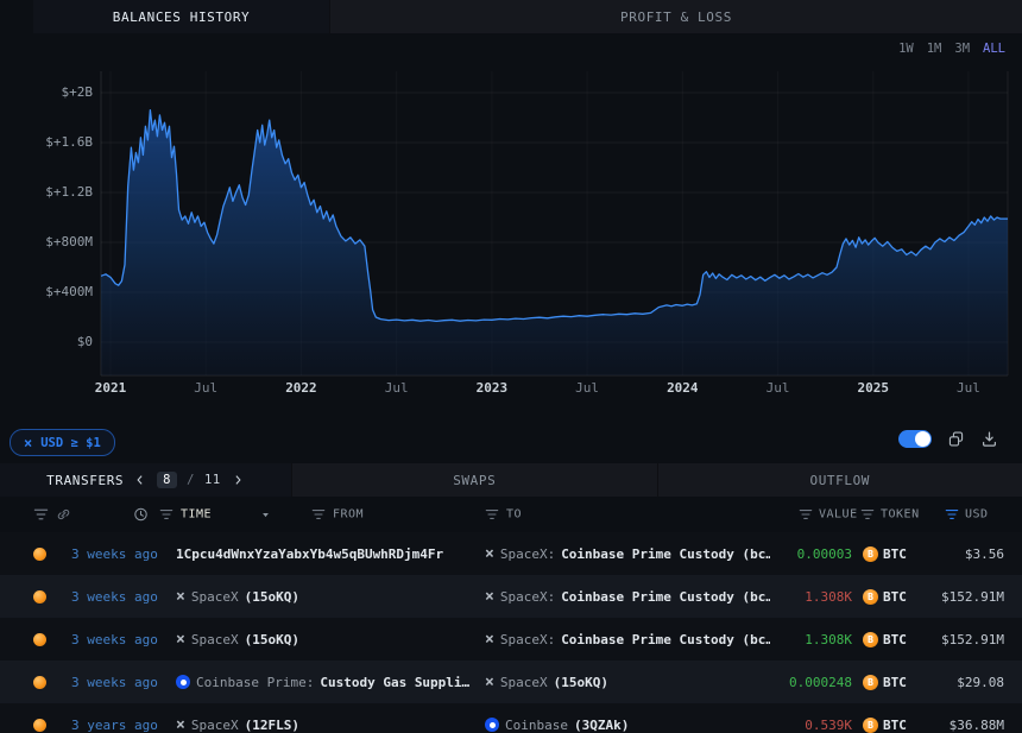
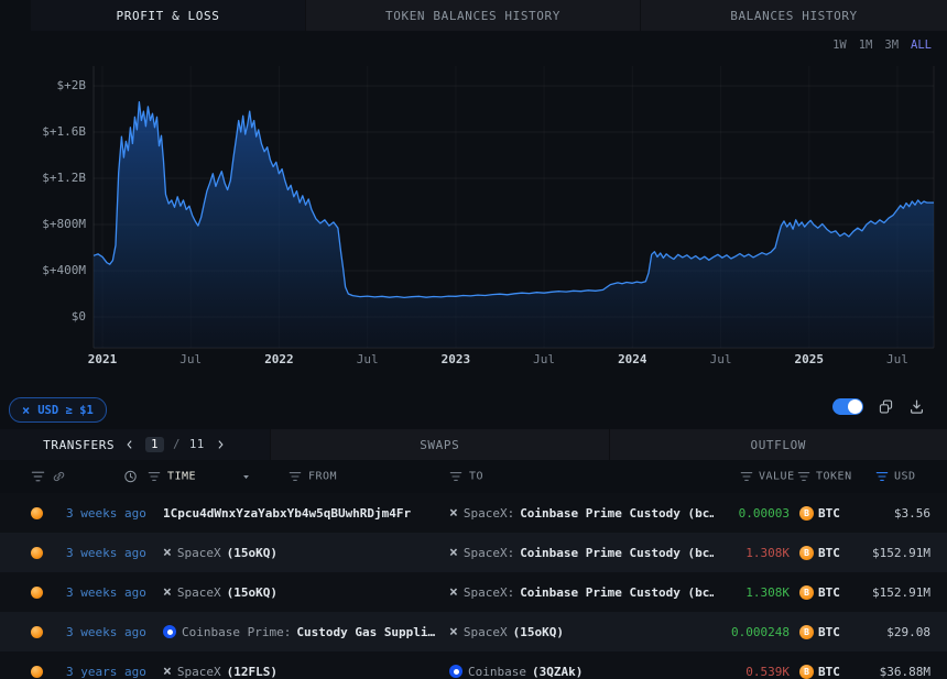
- BALANCES HISTORY
+ PROFIT & LOSS
+ TOKEN BALANCES HISTORY
- PROFIT & LOSS
+ BALANCES HISTORY
  1W
  1M
  3M
  ALL
  $+2B
  $+1.6B
  $+1.2B
  $+800M
  $+400M
  $0
  2021
  Jul
  2022
  Jul
  2023
  Jul
  2024
  Jul
  2025
  Jul
  ×
  USD ≥ $1
  TRANSFERS
- 8
+ 1
  /
  11
  SWAPS
  OUTFLOW
  TIME
  FROM
  TO
  VALUE
  TOKEN
  USD
  3 weeks ago
  1Cpcu4dWnxYzaYabxYb4w5qBUwhRDjm4Fr
  ×
  SpaceX:
  Coinbase Prime Custody (bc…
  0.00003
  B
  BTC
  $3.56
  3 weeks ago
  ×
  SpaceX
  (15oKQ)
  ×
  SpaceX:
  Coinbase Prime Custody (bc…
  1.308K
  B
  BTC
  $152.91M
  3 weeks ago
  ×
  SpaceX
  (15oKQ)
  ×
  SpaceX:
  Coinbase Prime Custody (bc…
  1.308K
  B
  BTC
  $152.91M
  3 weeks ago
  Coinbase Prime:
  Custody Gas Suppli…
  ×
  SpaceX
  (15oKQ)
  0.000248
  B
  BTC
  $29.08
  3 years ago
  ×
  SpaceX
  (12FLS)
  Coinbase
  (3QZAk)
  0.539K
  B
  BTC
  $36.88M
